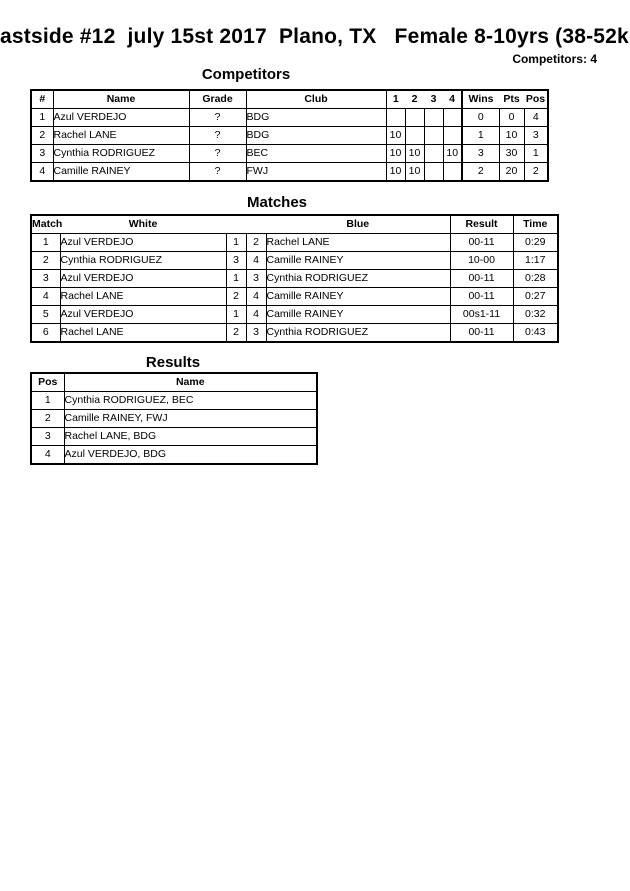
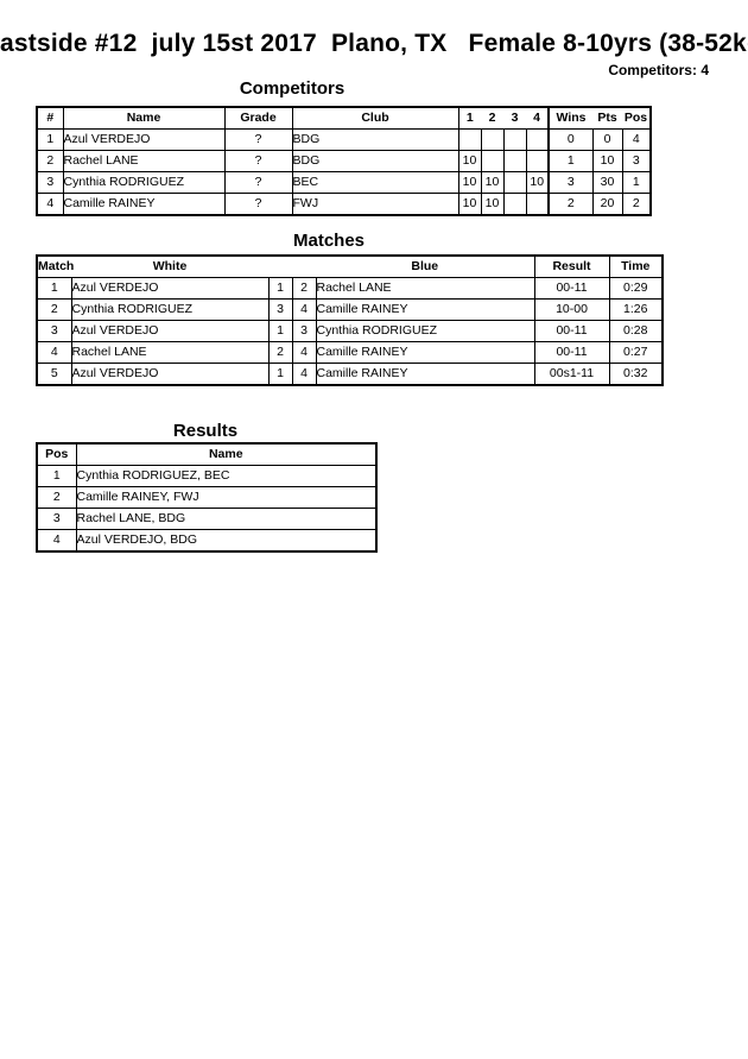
  astside #12 july 15st 2017 Plano, TX Female 8-10yrs (38-52k
  Competitors: 4
  Competitors
  #	Name	Grade	Club	1	2	3	4	Wins	Pts	Pos
  1	Azul VERDEJO	?	BDG					0	0	4
  2	Rachel LANE	?	BDG	10				1	10	3
  3	Cynthia RODRIGUEZ	?	BEC	10	10		10	3	30	1
  4	Camille RAINEY	?	FWJ	10	10			2	20	2
  Matches
  Match	White			Blue	Result	Time
  1	Azul VERDEJO	1	2	Rachel LANE	00-11	0:29
- 2	Cynthia RODRIGUEZ	3	4	Camille RAINEY	10-00	1:17
+ 2	Cynthia RODRIGUEZ	3	4	Camille RAINEY	10-00	1:26
  3	Azul VERDEJO	1	3	Cynthia RODRIGUEZ	00-11	0:28
  4	Rachel LANE	2	4	Camille RAINEY	00-11	0:27
  5	Azul VERDEJO	1	4	Camille RAINEY	00s1-11	0:32
- 6	Rachel LANE	2	3	Cynthia RODRIGUEZ	00-11	0:43
  Results
  Pos	Name
  1	Cynthia RODRIGUEZ, BEC
  2	Camille RAINEY, FWJ
  3	Rachel LANE, BDG
  4	Azul VERDEJO, BDG
